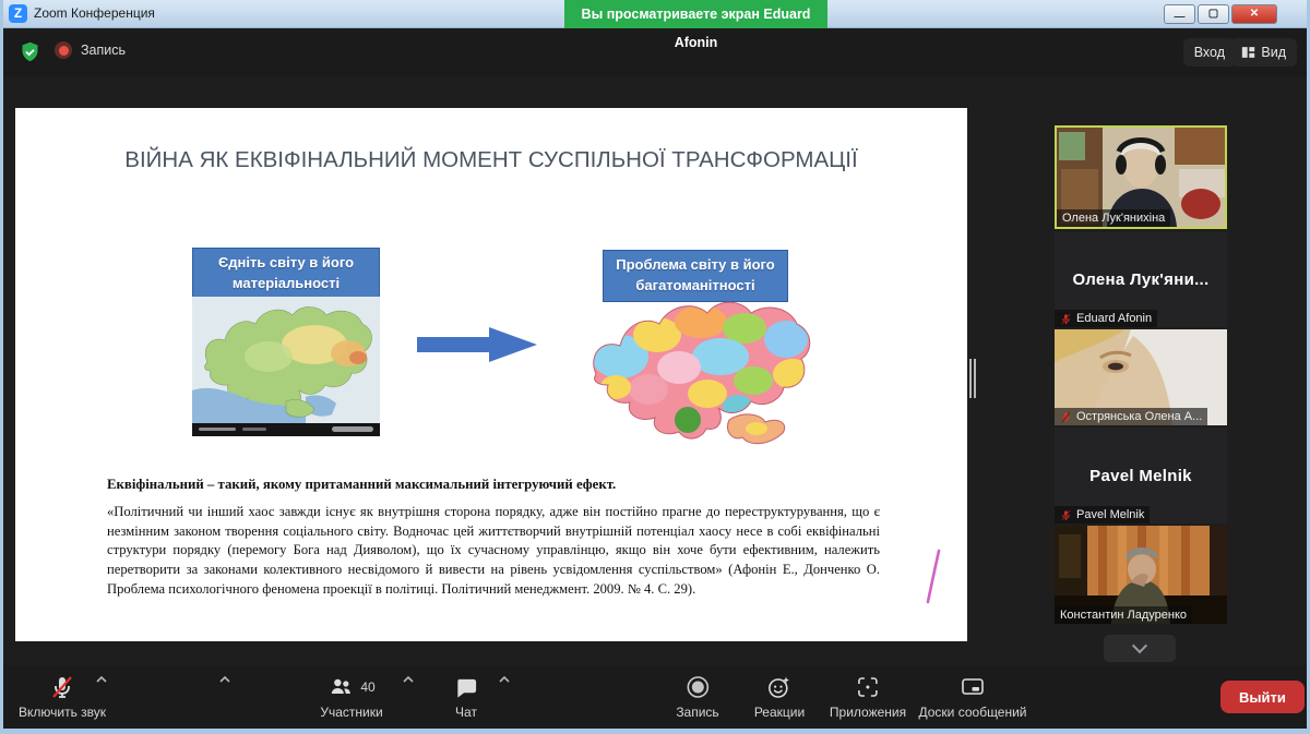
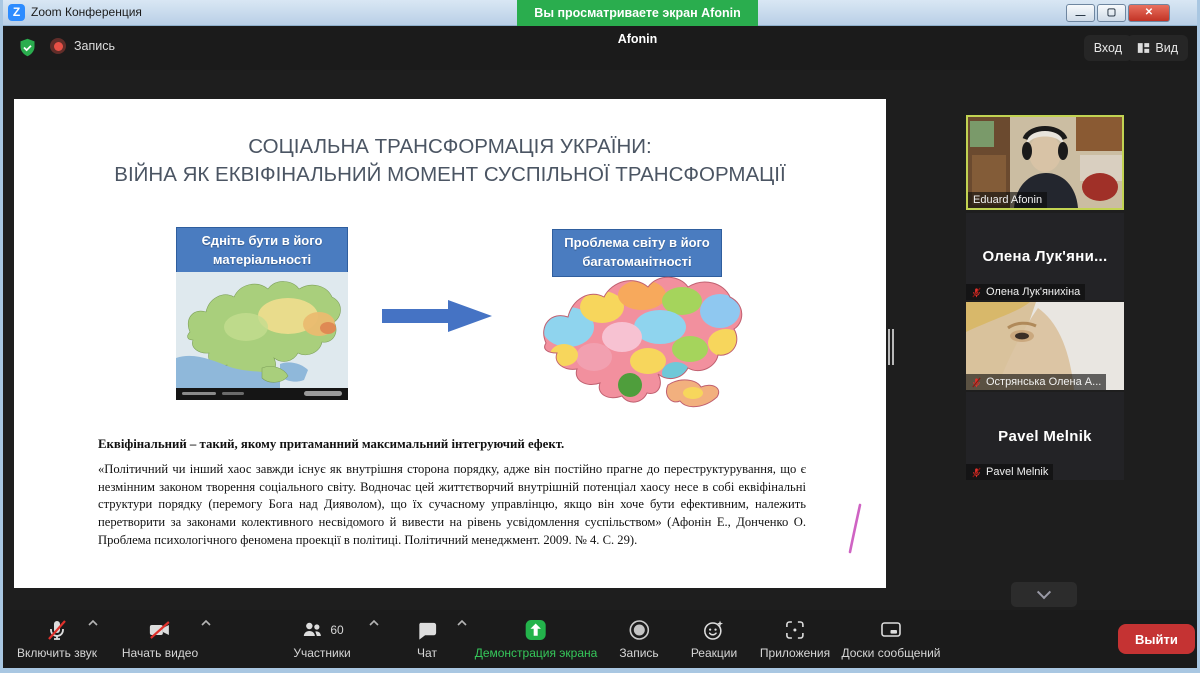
  Z
  Zoom Конференция
- Вы просматриваете экран Eduard Afonin
+ Вы просматриваете экран Afonin Afonin
  —
  ▢
  ✕
  Запись
  Вход
  Вид
+ СОЦІАЛЬНА ТРАНСФОРМАЦІЯ УКРАЇНИ:
  ВІЙНА ЯК ЕКВІФІНАЛЬНИЙ МОМЕНТ СУСПІЛЬНОЇ ТРАНСФОРМАЦІЇ
- Єдніть світу в його матеріальності
+ Єдніть бути в його матеріальності
  Проблема світу в його багатоманітності
  Еквіфінальний – такий, якому притаманний максимальний інтегруючий ефект.
  «Політичний чи інший хаос завжди існує як внутрішня сторона порядку, адже він постійно прагне до переструктурування, що є незмінним законом творення соціального світу. Водночас цей життєтворчий внутрішній потенціал хаосу несе в собі еквіфінальні структури порядку (перемогу Бога над Дияволом), що їх сучасному управлінцю, якщо він хоче бути ефективним, належить перетворити за законами колективного несвідомого й вивести на рівень усвідомлення суспільством» (Афонін Е., Донченко О. Проблема психологічного феномена проекції в політиці. Політичний менеджмент. 2009. № 4. С. 29).
- Олена Лук'янихіна
+ Eduard Afonin
  Олена Лук'яни...
- Eduard Afonin
+ Олена Лук'янихіна
  Острянська Олена А...
  Pavel Melnik
  Pavel Melnik
- Константин Ладуренко
  Включить звук
+ Начать видео
- 40
+ 60
  Участники
  Чат
+ Демонстрация экрана
  Запись
  Реакции
  Приложения
  Доски сообщений
  Выйти
